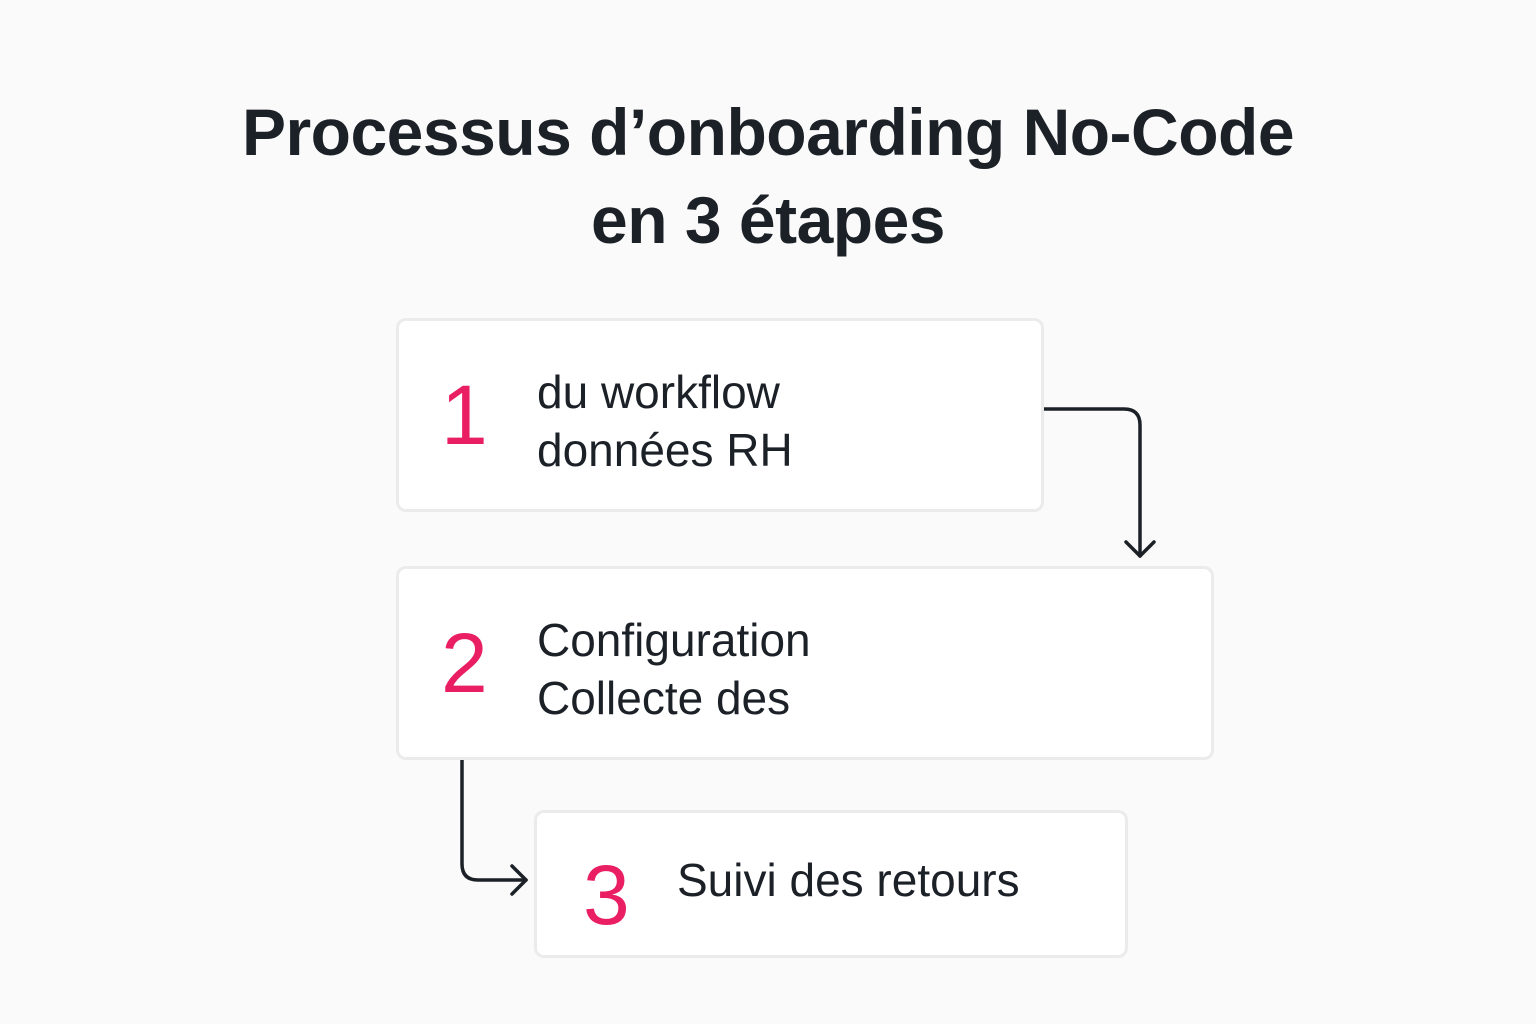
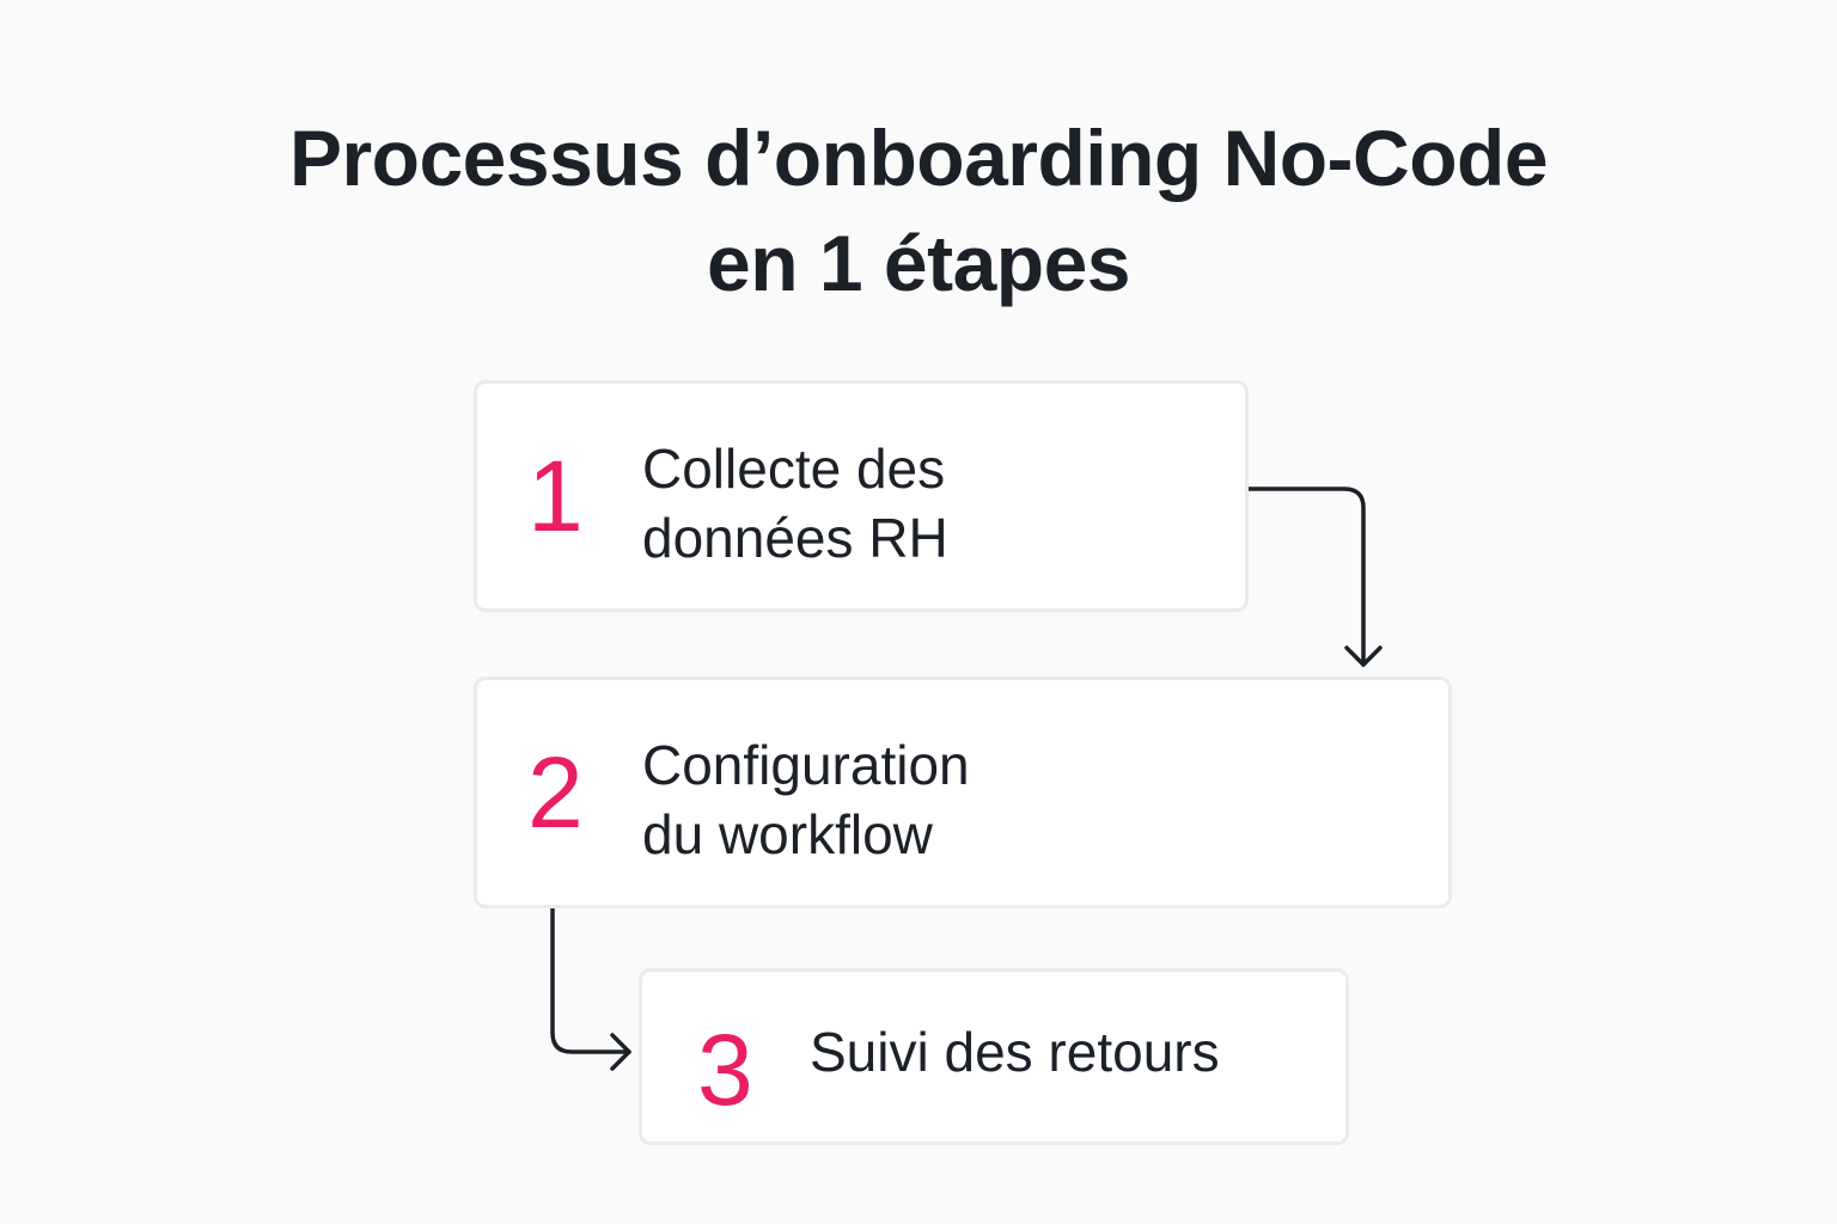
  Processus d’onboarding No-Code
- en 3 étapes
+ en 1 étapes
  1
- du workflow
+ Collecte des
  données RH
  2
  Configuration
- Collecte des
+ du workflow
  3
  Suivi des retours
